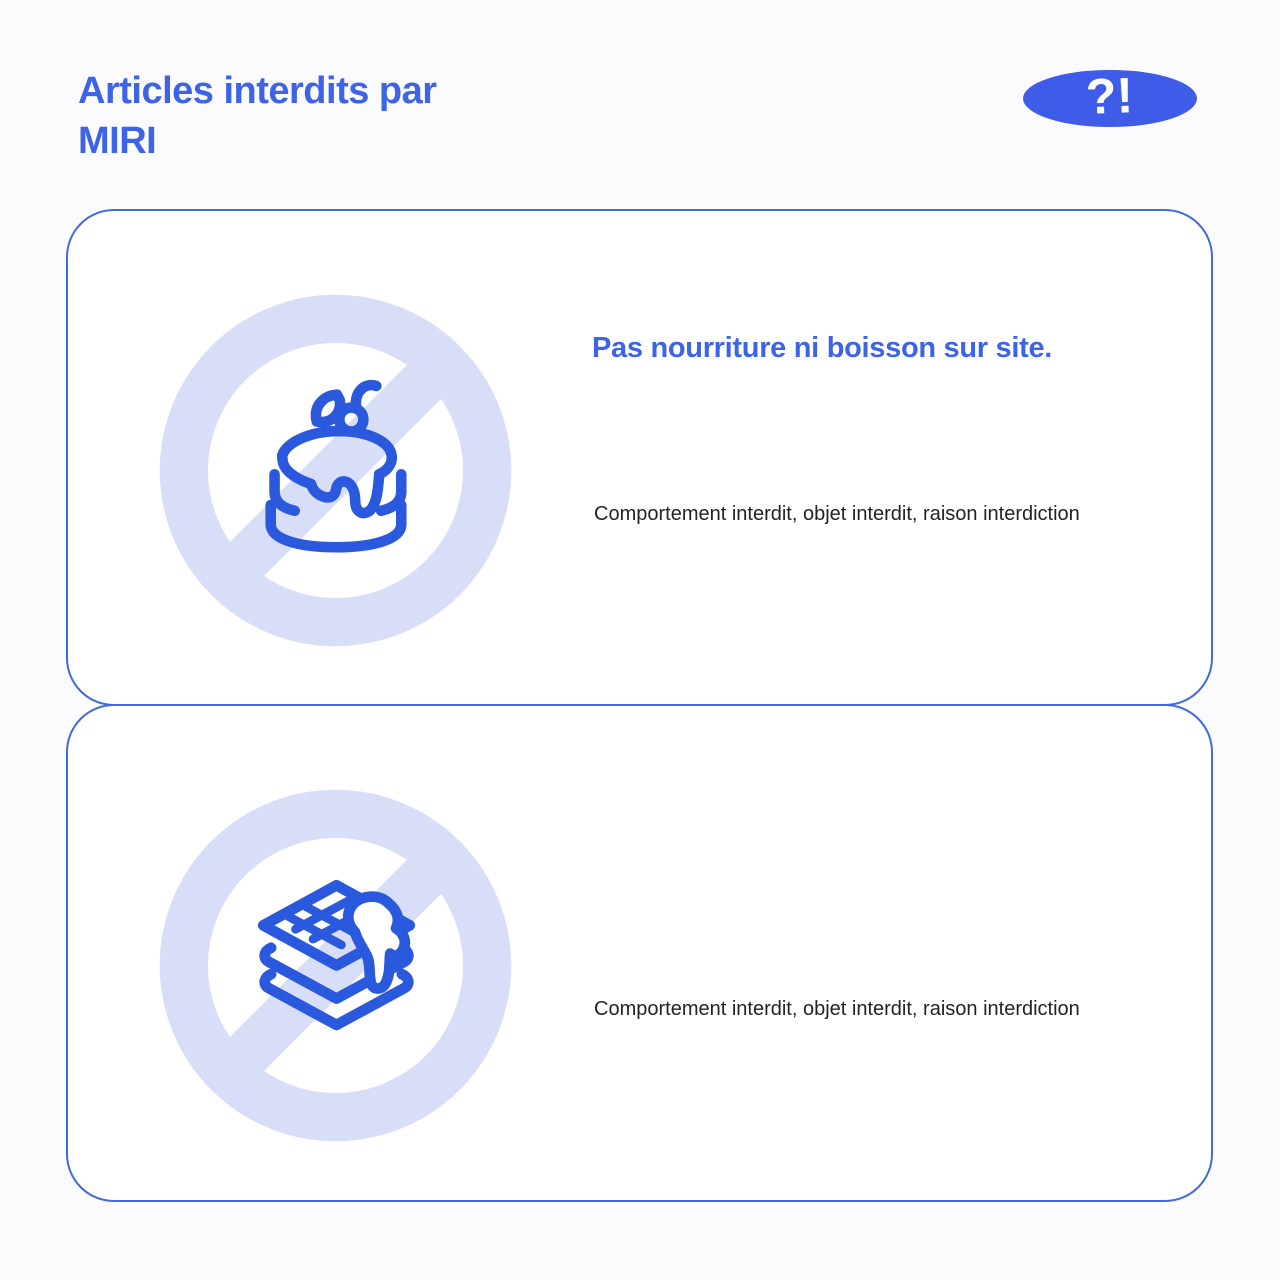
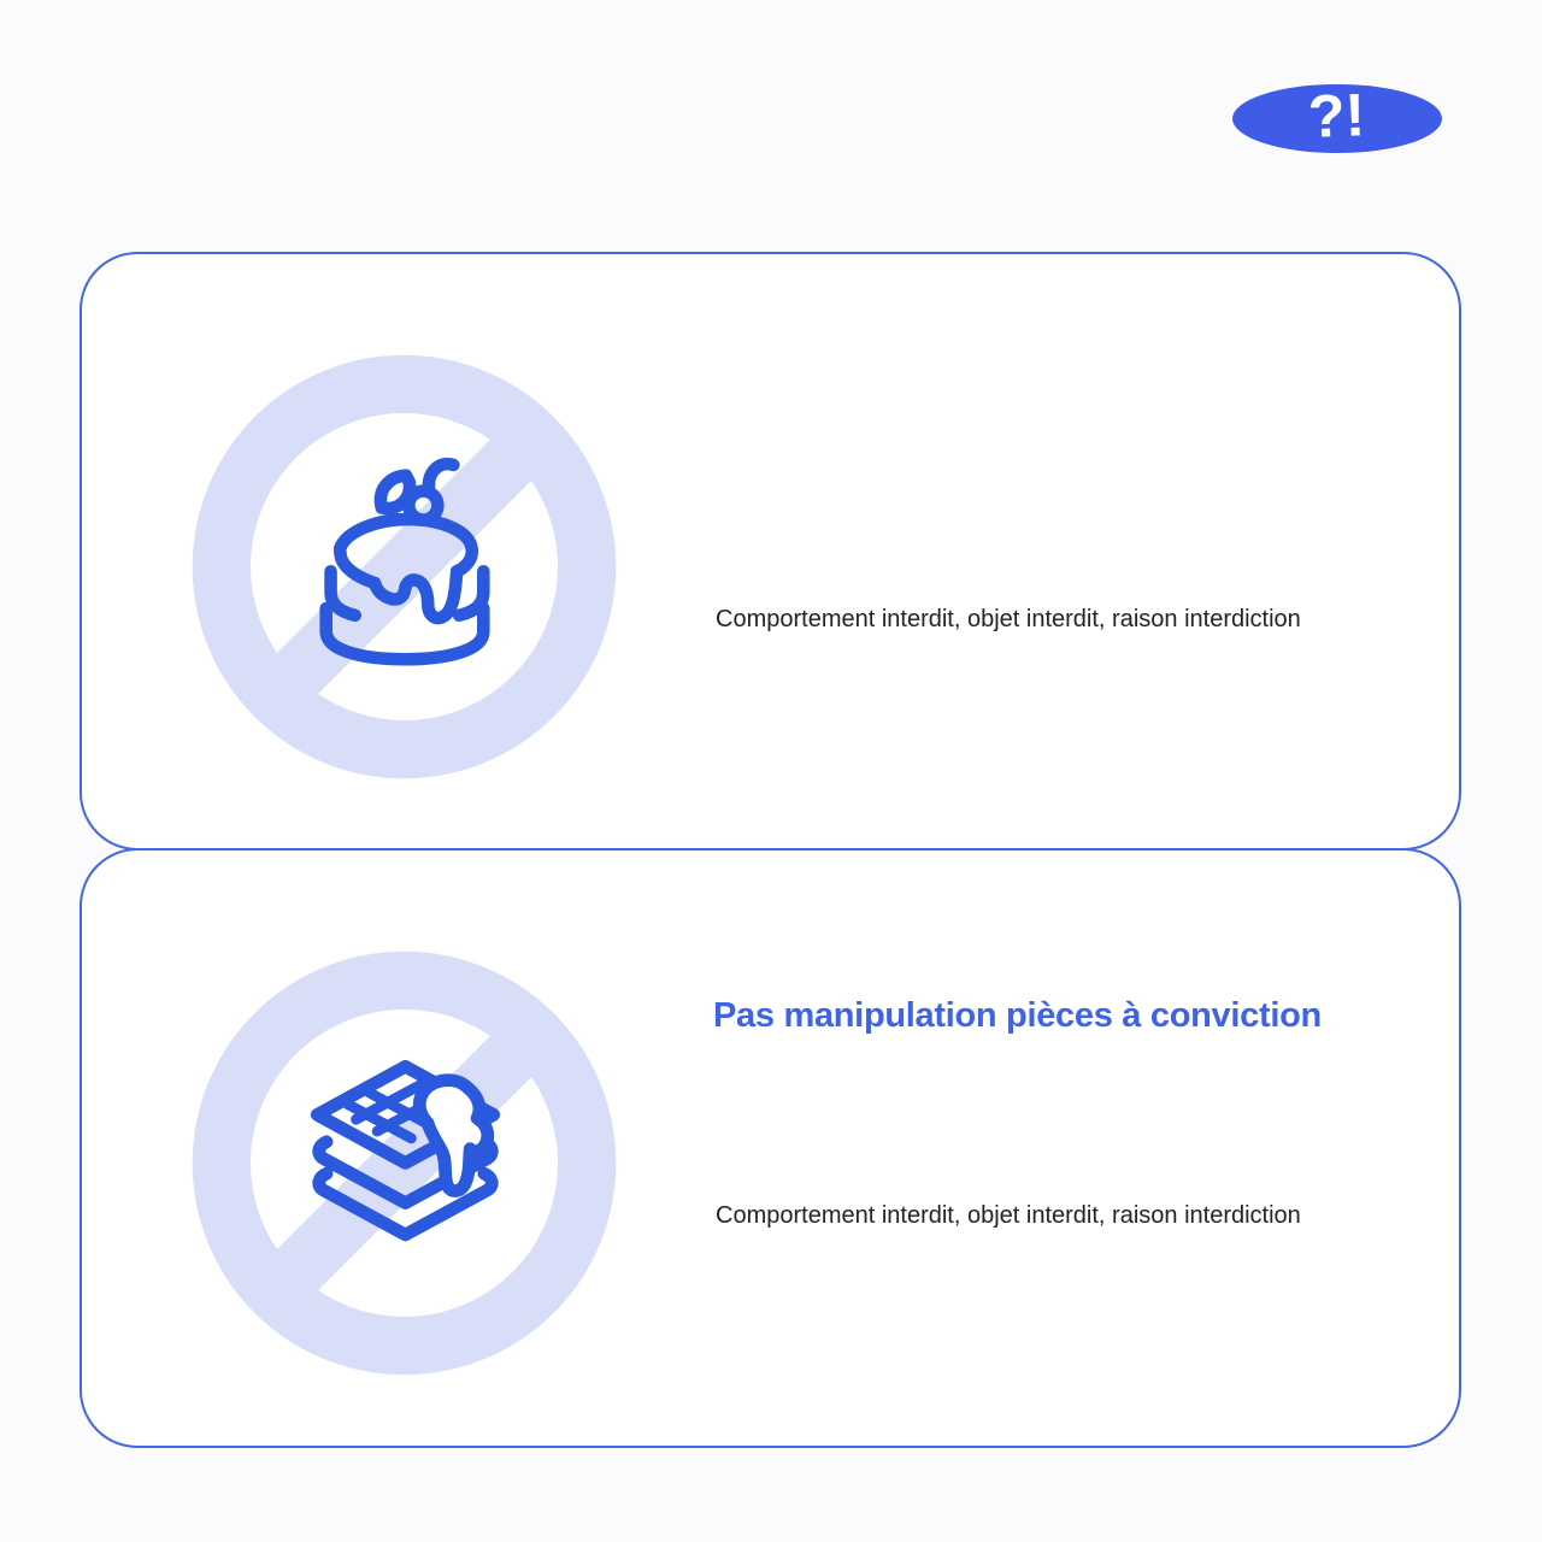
- Articles interdits par
- MIRI
- Pas nourriture ni boisson sur site.
  Comportement interdit, objet interdit, raison interdiction
+ Pas manipulation pièces à conviction
  Comportement interdit, objet interdit, raison interdiction
